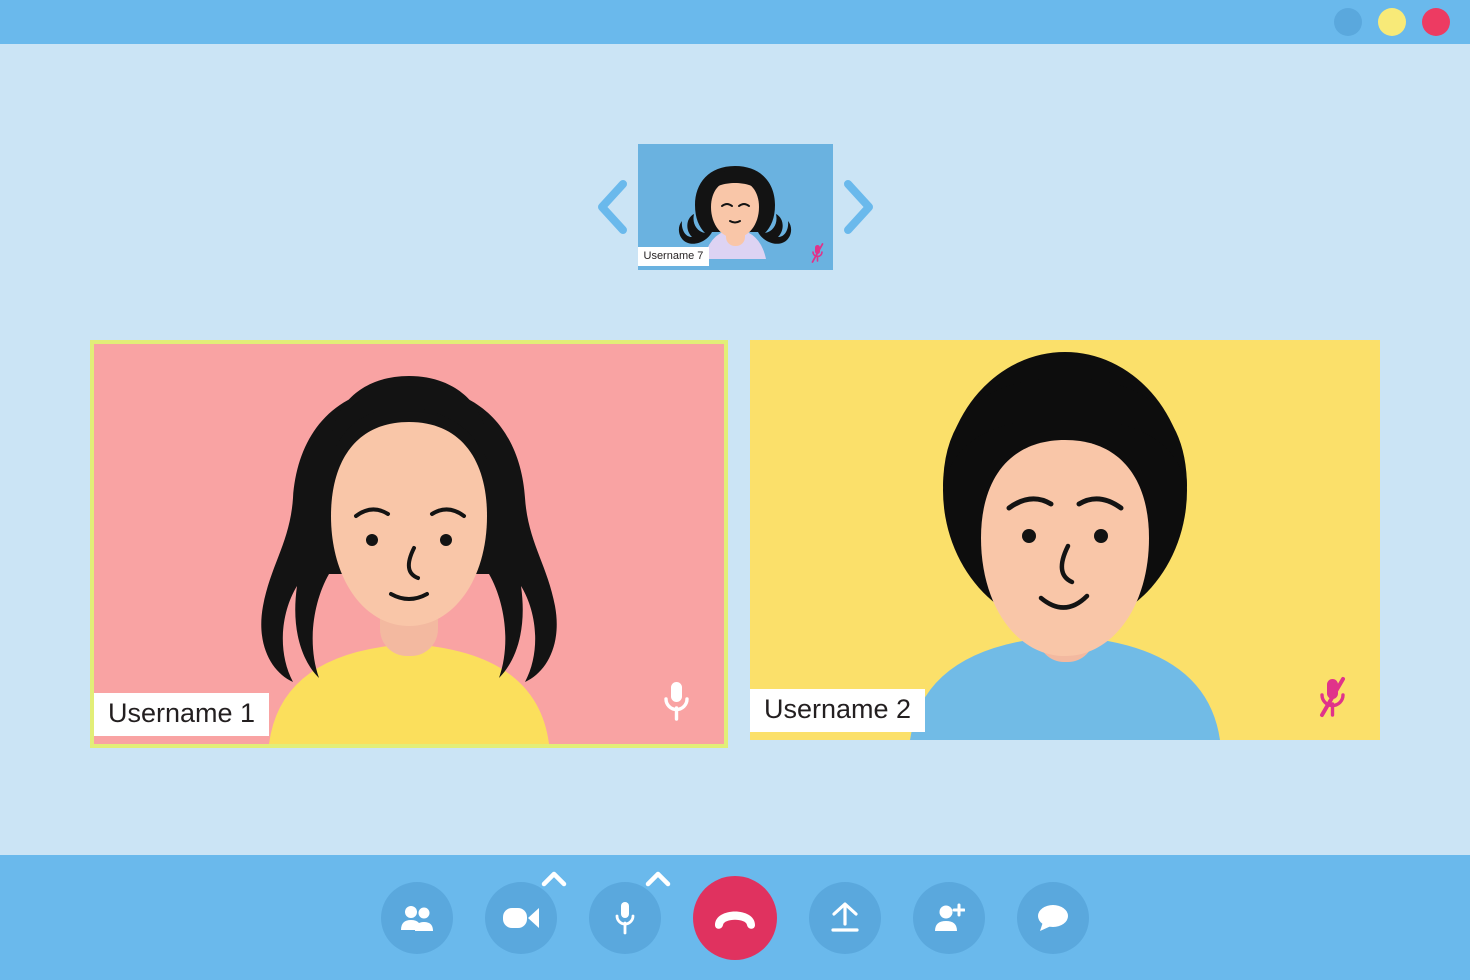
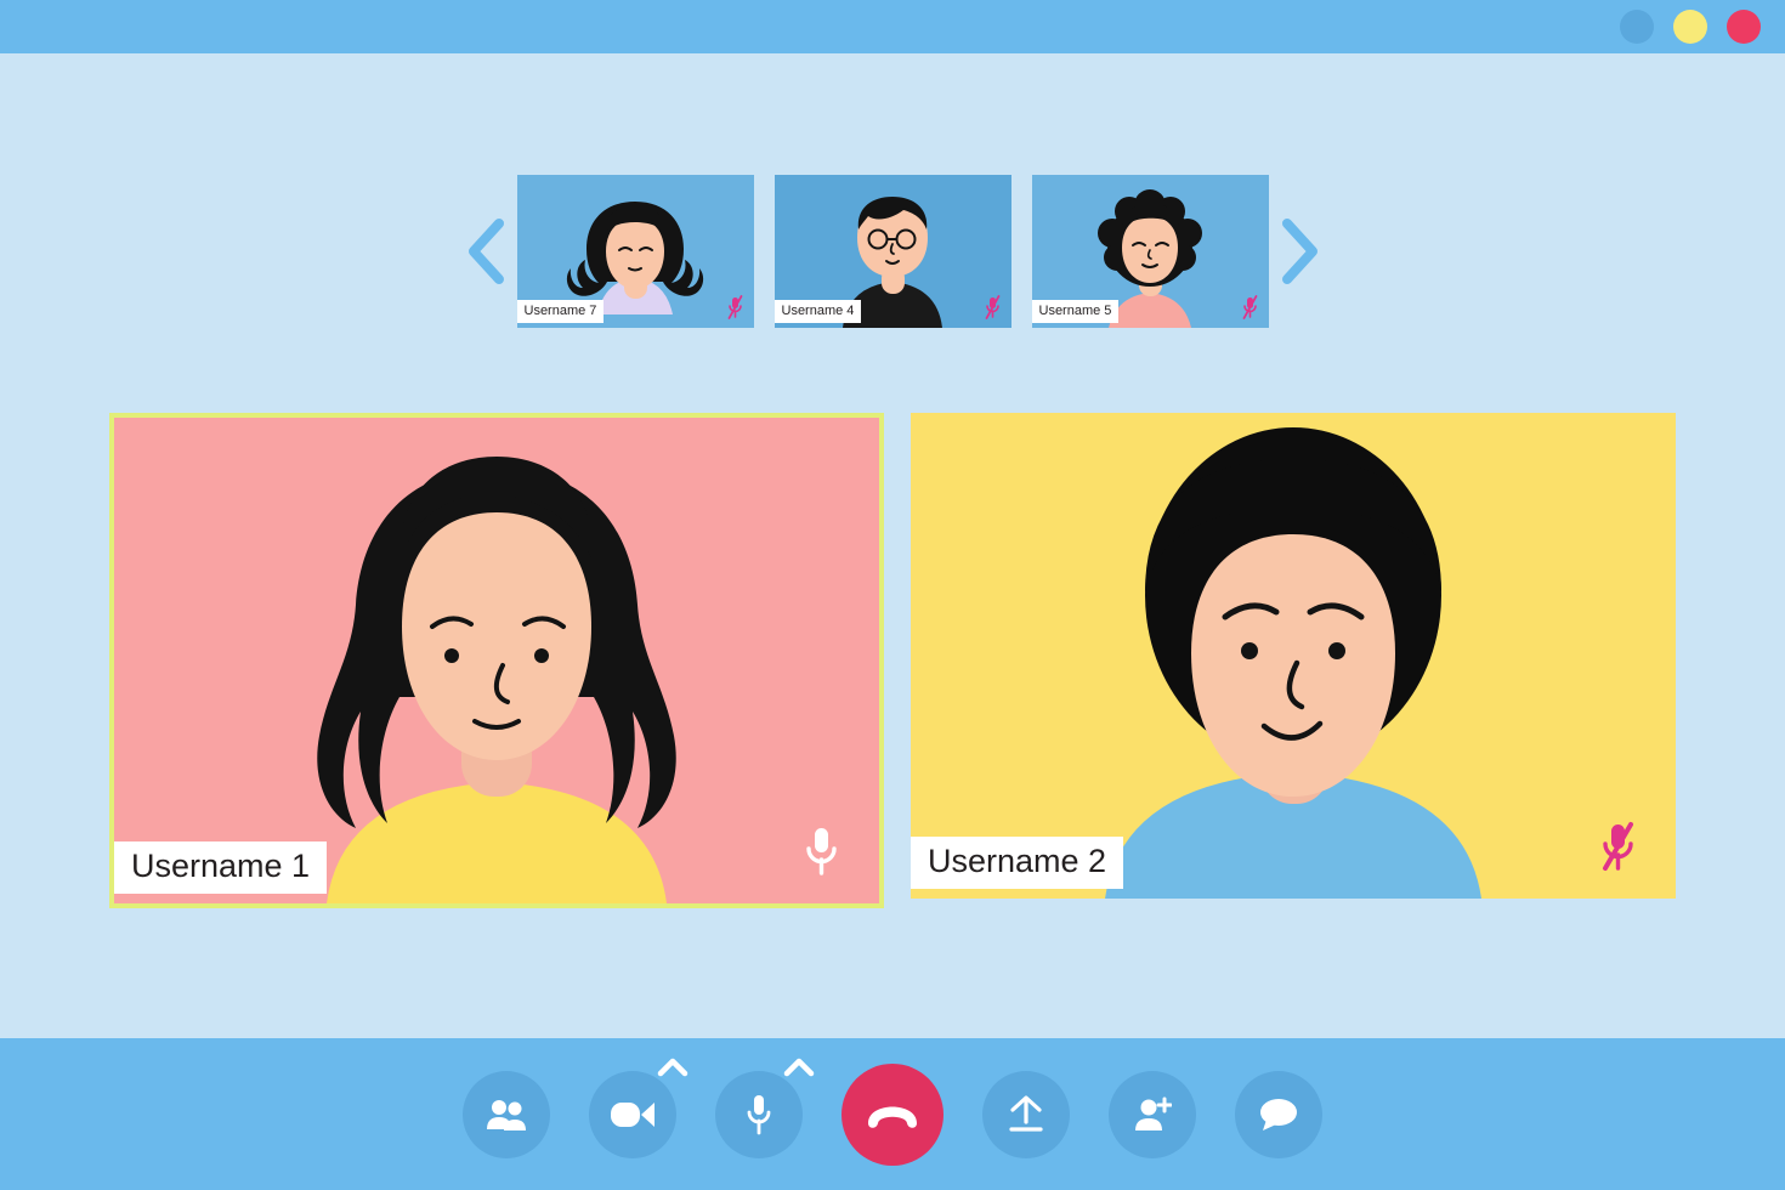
  Username 7
+ Username 4
+ Username 5
  Username 1
  Username 2
